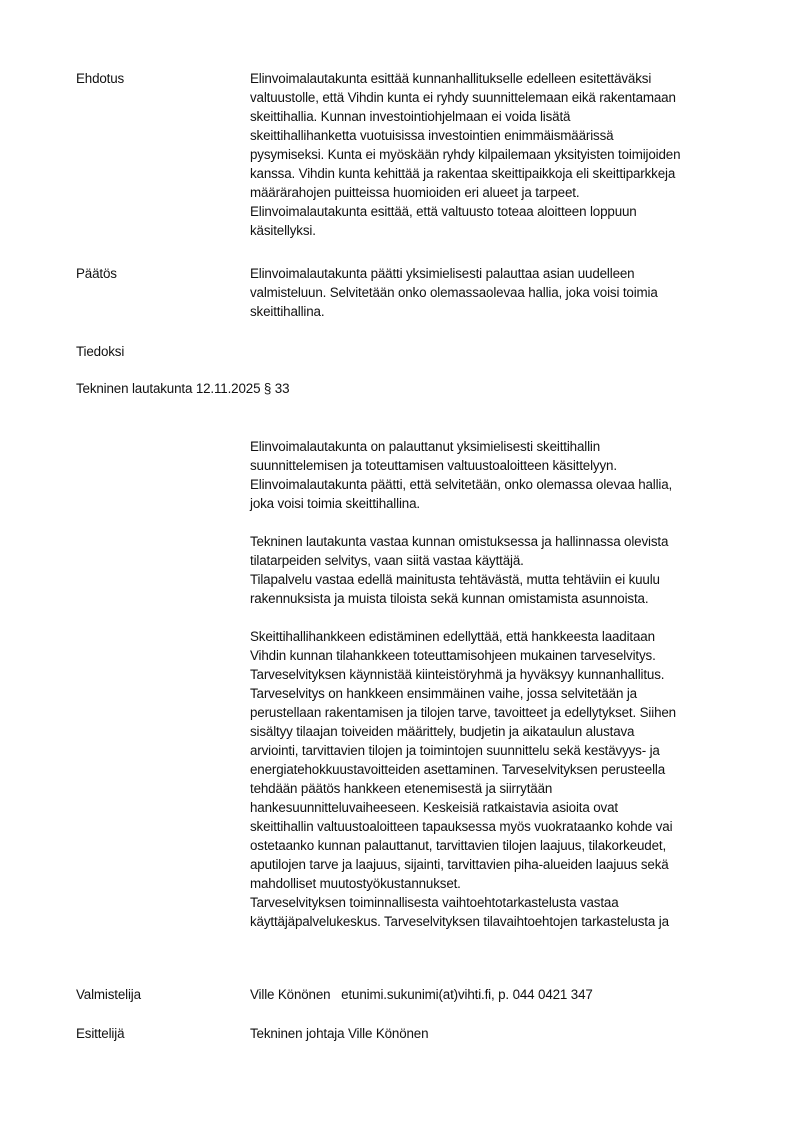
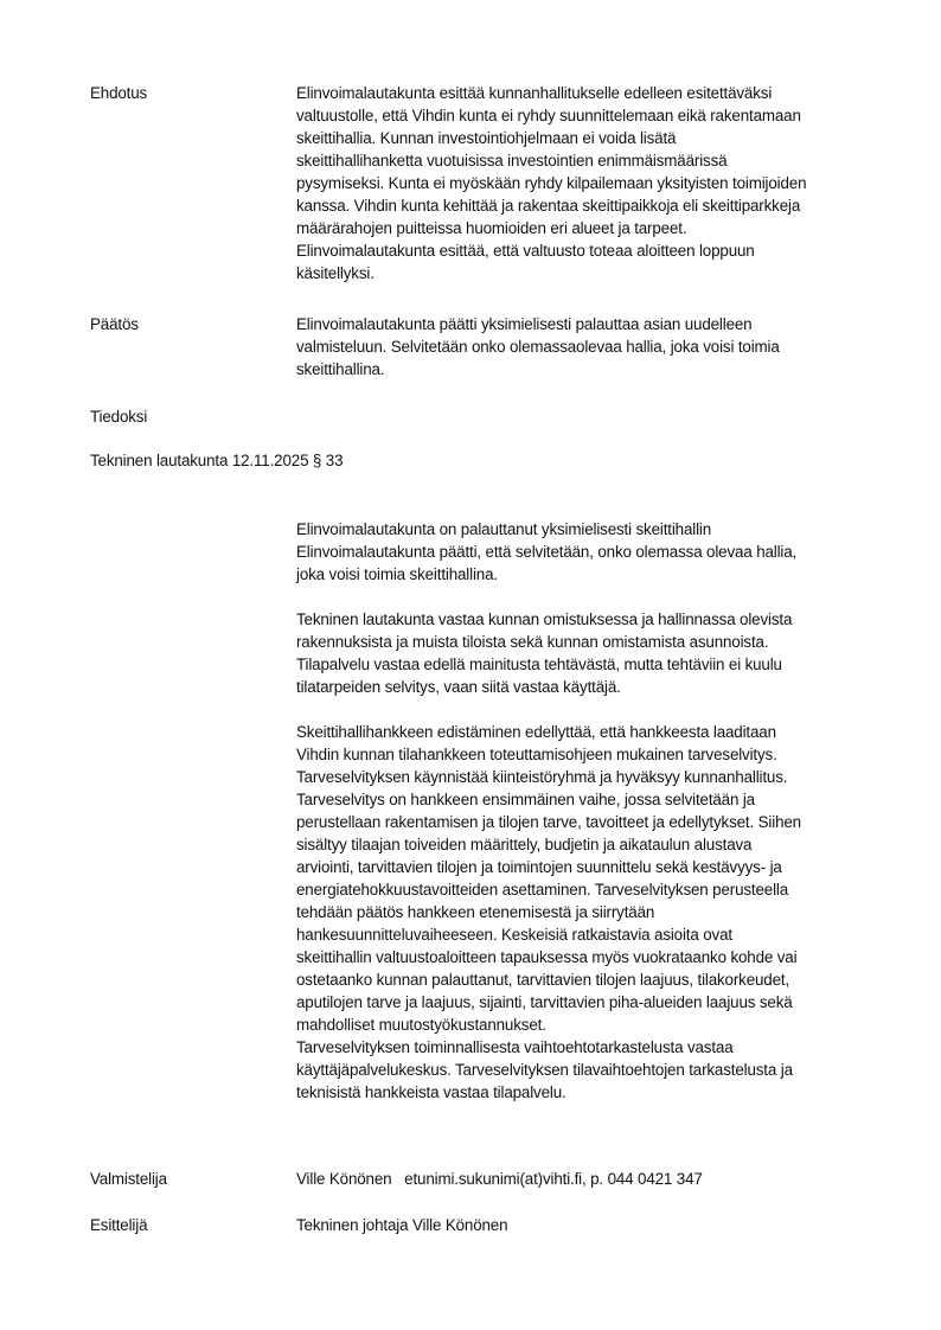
  Ehdotus
  Elinvoimalautakunta esittää kunnanhallitukselle edelleen esitettäväksi
  valtuustolle, että Vihdin kunta ei ryhdy suunnittelemaan eikä rakentamaan
  skeittihallia. Kunnan investointiohjelmaan ei voida lisätä
  skeittihallihanketta vuotuisissa investointien enimmäismäärissä
  pysymiseksi. Kunta ei myöskään ryhdy kilpailemaan yksityisten toimijoiden
  kanssa. Vihdin kunta kehittää ja rakentaa skeittipaikkoja eli skeittiparkkeja
  määrärahojen puitteissa huomioiden eri alueet ja tarpeet.
  Elinvoimalautakunta esittää, että valtuusto toteaa aloitteen loppuun
  käsitellyksi.
  Päätös
  Elinvoimalautakunta päätti yksimielisesti palauttaa asian uudelleen
  valmisteluun. Selvitetään onko olemassaolevaa hallia, joka voisi toimia
  skeittihallina.
  Tiedoksi
  Tekninen lautakunta 12.11.2025 § 33
  Elinvoimalautakunta on palauttanut yksimielisesti skeittihallin
- suunnittelemisen ja toteuttamisen valtuustoaloitteen käsittelyyn.
  Elinvoimalautakunta päätti, että selvitetään, onko olemassa olevaa hallia,
  joka voisi toimia skeittihallina.
  Tekninen lautakunta vastaa kunnan omistuksessa ja hallinnassa olevista
- tilatarpeiden selvitys, vaan siitä vastaa käyttäjä.
+ rakennuksista ja muista tiloista sekä kunnan omistamista asunnoista.
  Tilapalvelu vastaa edellä mainitusta tehtävästä, mutta tehtäviin ei kuulu
- rakennuksista ja muista tiloista sekä kunnan omistamista asunnoista.
+ tilatarpeiden selvitys, vaan siitä vastaa käyttäjä.
  Skeittihallihankkeen edistäminen edellyttää, että hankkeesta laaditaan
  Vihdin kunnan tilahankkeen toteuttamisohjeen mukainen tarveselvitys.
  Tarveselvityksen käynnistää kiinteistöryhmä ja hyväksyy kunnanhallitus.
  Tarveselvitys on hankkeen ensimmäinen vaihe, jossa selvitetään ja
  perustellaan rakentamisen ja tilojen tarve, tavoitteet ja edellytykset. Siihen
  sisältyy tilaajan toiveiden määrittely, budjetin ja aikataulun alustava
  arviointi, tarvittavien tilojen ja toimintojen suunnittelu sekä kestävyys- ja
  energiatehokkuustavoitteiden asettaminen. Tarveselvityksen perusteella
  tehdään päätös hankkeen etenemisestä ja siirrytään
  hankesuunnitteluvaiheeseen. Keskeisiä ratkaistavia asioita ovat
  skeittihallin valtuustoaloitteen tapauksessa myös vuokrataanko kohde vai
  ostetaanko kunnan palauttanut, tarvittavien tilojen laajuus, tilakorkeudet,
  aputilojen tarve ja laajuus, sijainti, tarvittavien piha-alueiden laajuus sekä
  mahdolliset muutostyökustannukset.
  Tarveselvityksen toiminnallisesta vaihtoehtotarkastelusta vastaa
  käyttäjäpalvelukeskus. Tarveselvityksen tilavaihtoehtojen tarkastelusta ja
+ teknisistä hankkeista vastaa tilapalvelu.
  Valmistelija
  Ville Könönen etunimi.sukunimi(at)vihti.fi, p. 044 0421 347
  Esittelijä
  Tekninen johtaja Ville Könönen
